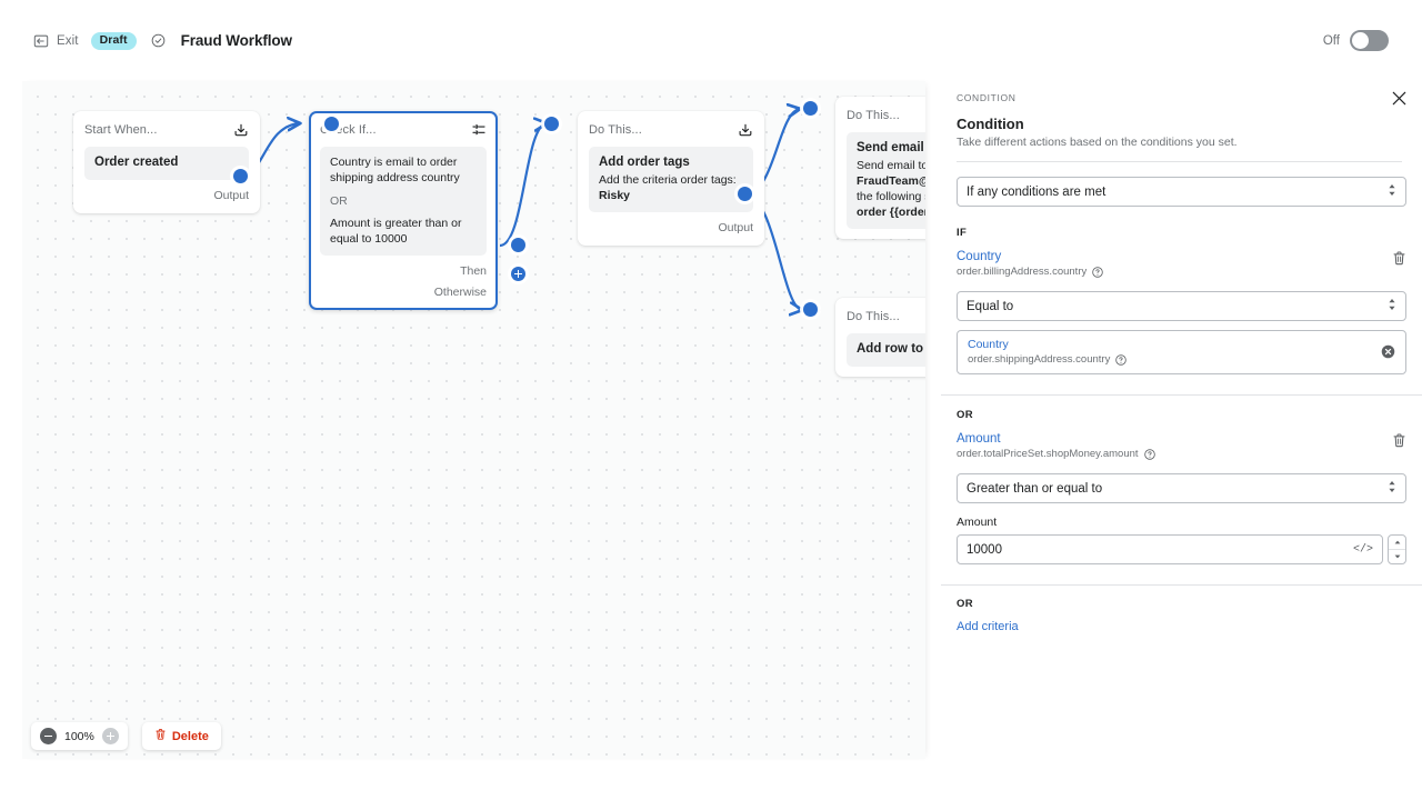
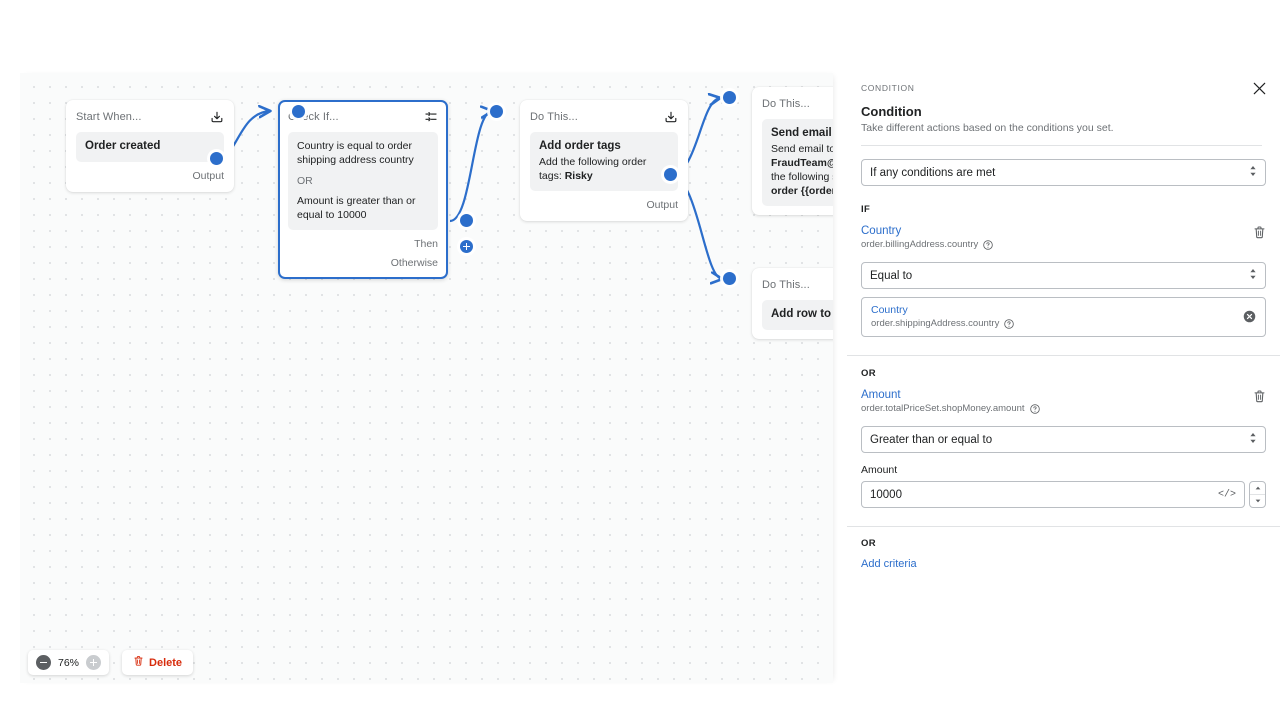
- Exit
- Draft
- Fraud Workflow
- Off
  Start When...
  Order created
  Output
  Ceck If...
- Country is email to order shipping address country
+ Country is equal to order shipping address country
  OR
  Amount is greater than or equal to 10000
  Then
  Otherwise
  Do This...
  Add order tags
- Add the criteria order tags: Risky
+ Add the following order tags: Risky
  Output
  Do This...
  Send email
  Send email to
  Do This...
- 100%
+ 76%
  Delete
  CONDITION
  Condition
  Take different actions based on the conditions you set.
  If any conditions are met
  IF
  Country
  order.billingAddress.country
  Equal to
  Country
  order.shippingAddress.country
  OR
  Amount
  order.totalPriceSet.shopMoney.amount
  Greater than or equal to
  Amount
  10000
  </>
  OR
  Add criteria
